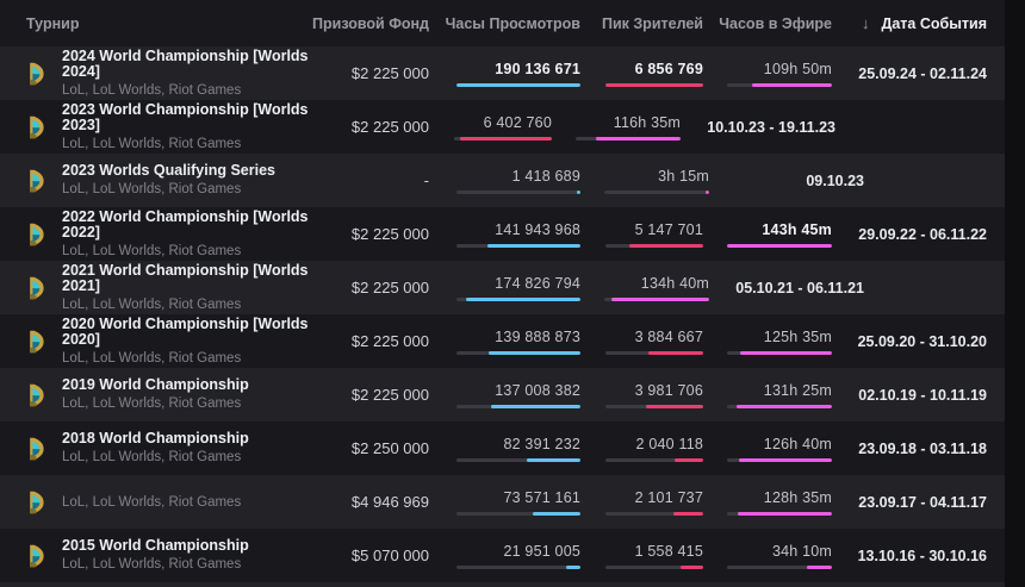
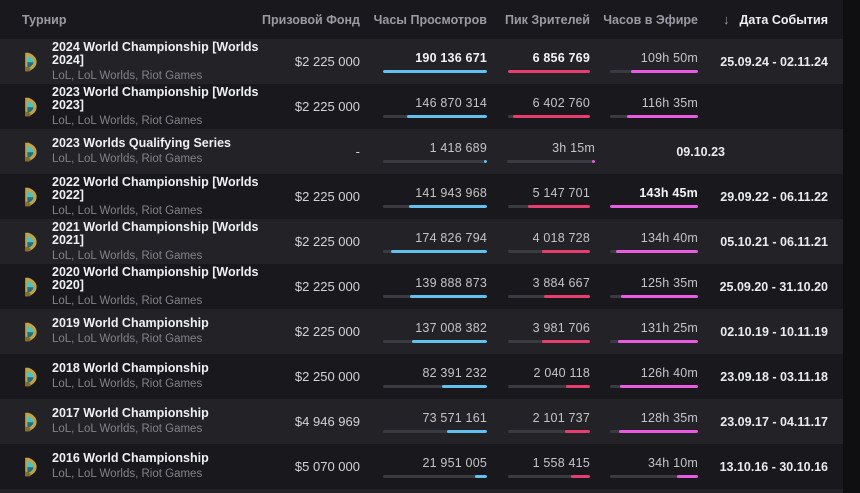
  Турнир
  Призовой Фонд
  Часы Просмотров
  Пик Зрителей
  Часов в Эфире
  ↓
  Дата События
  2024 World Championship [Worlds 2024]
  LoL, LoL Worlds, Riot Games
  $2 225 000
  190 136 671
  6 856 769
  109h 50m
  25.09.24 - 02.11.24
  2023 World Championship [Worlds 2023]
  LoL, LoL Worlds, Riot Games
  $2 225 000
+ 146 870 314
  6 402 760
  116h 35m
- 10.10.23 - 19.11.23
  2023 Worlds Qualifying Series
  LoL, LoL Worlds, Riot Games
  -
  1 418 689
  3h 15m
  09.10.23
  2022 World Championship [Worlds 2022]
  LoL, LoL Worlds, Riot Games
  $2 225 000
  141 943 968
  5 147 701
  143h 45m
  29.09.22 - 06.11.22
  2021 World Championship [Worlds 2021]
  LoL, LoL Worlds, Riot Games
  $2 225 000
  174 826 794
+ 4 018 728
  134h 40m
  05.10.21 - 06.11.21
  2020 World Championship [Worlds 2020]
  LoL, LoL Worlds, Riot Games
  $2 225 000
  139 888 873
  3 884 667
  125h 35m
  25.09.20 - 31.10.20
  2019 World Championship
  LoL, LoL Worlds, Riot Games
  $2 225 000
  137 008 382
  3 981 706
  131h 25m
  02.10.19 - 10.11.19
  2018 World Championship
  LoL, LoL Worlds, Riot Games
  $2 250 000
  82 391 232
  2 040 118
  126h 40m
  23.09.18 - 03.11.18
+ 2017 World Championship
  LoL, LoL Worlds, Riot Games
  $4 946 969
  73 571 161
  2 101 737
  128h 35m
  23.09.17 - 04.11.17
- 2015 World Championship
+ 2016 World Championship
  LoL, LoL Worlds, Riot Games
  $5 070 000
  21 951 005
  1 558 415
  34h 10m
  13.10.16 - 30.10.16
